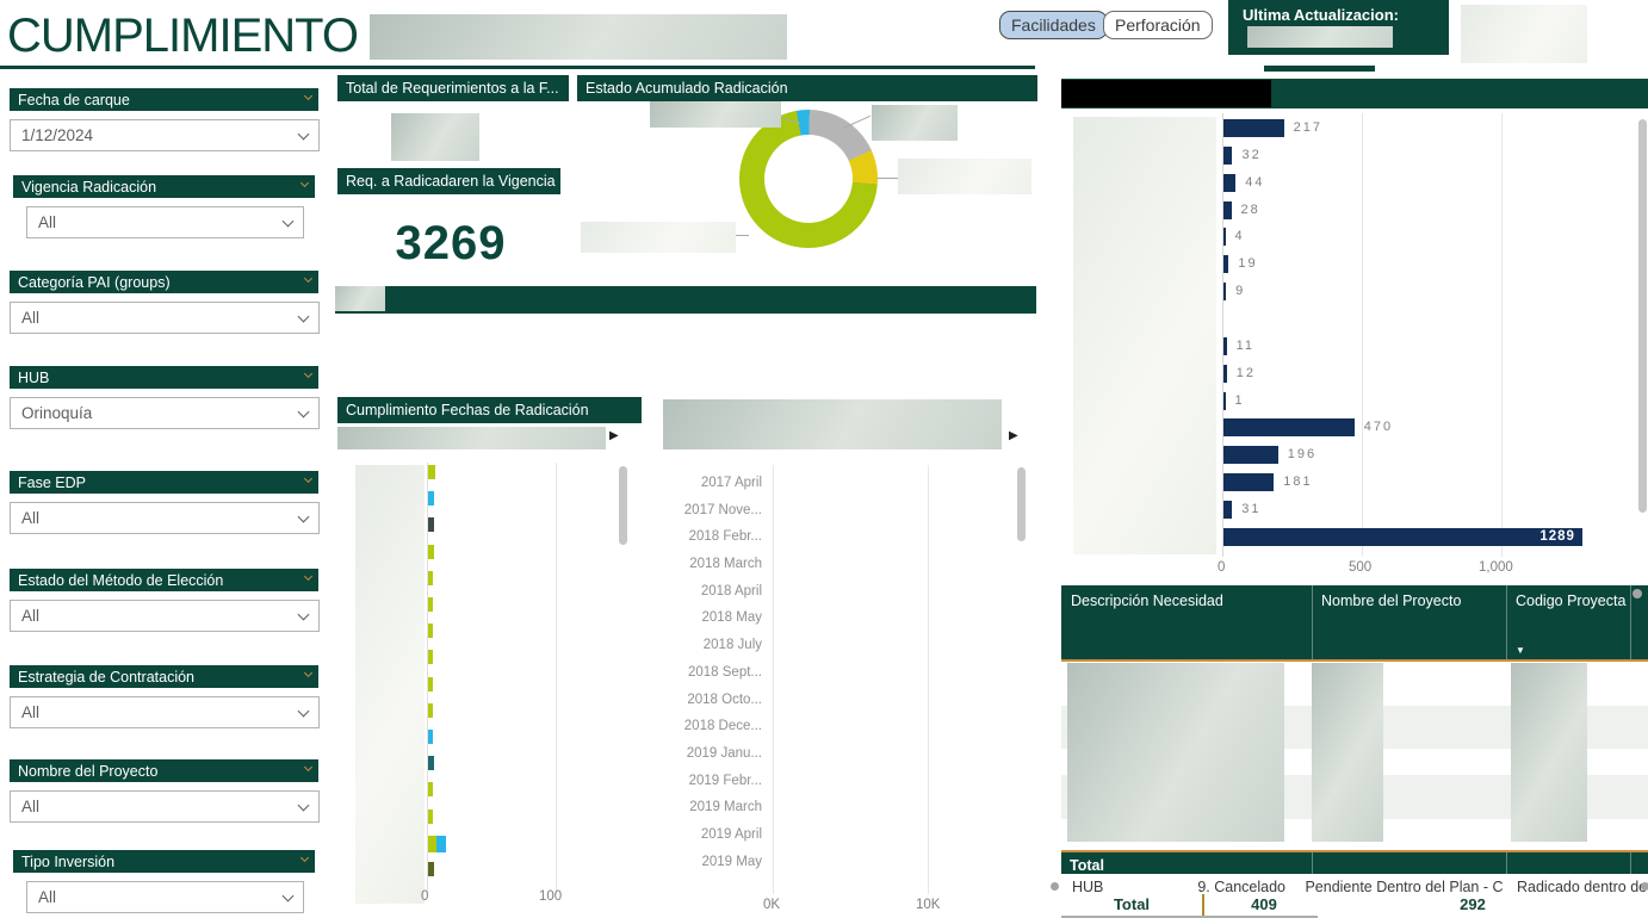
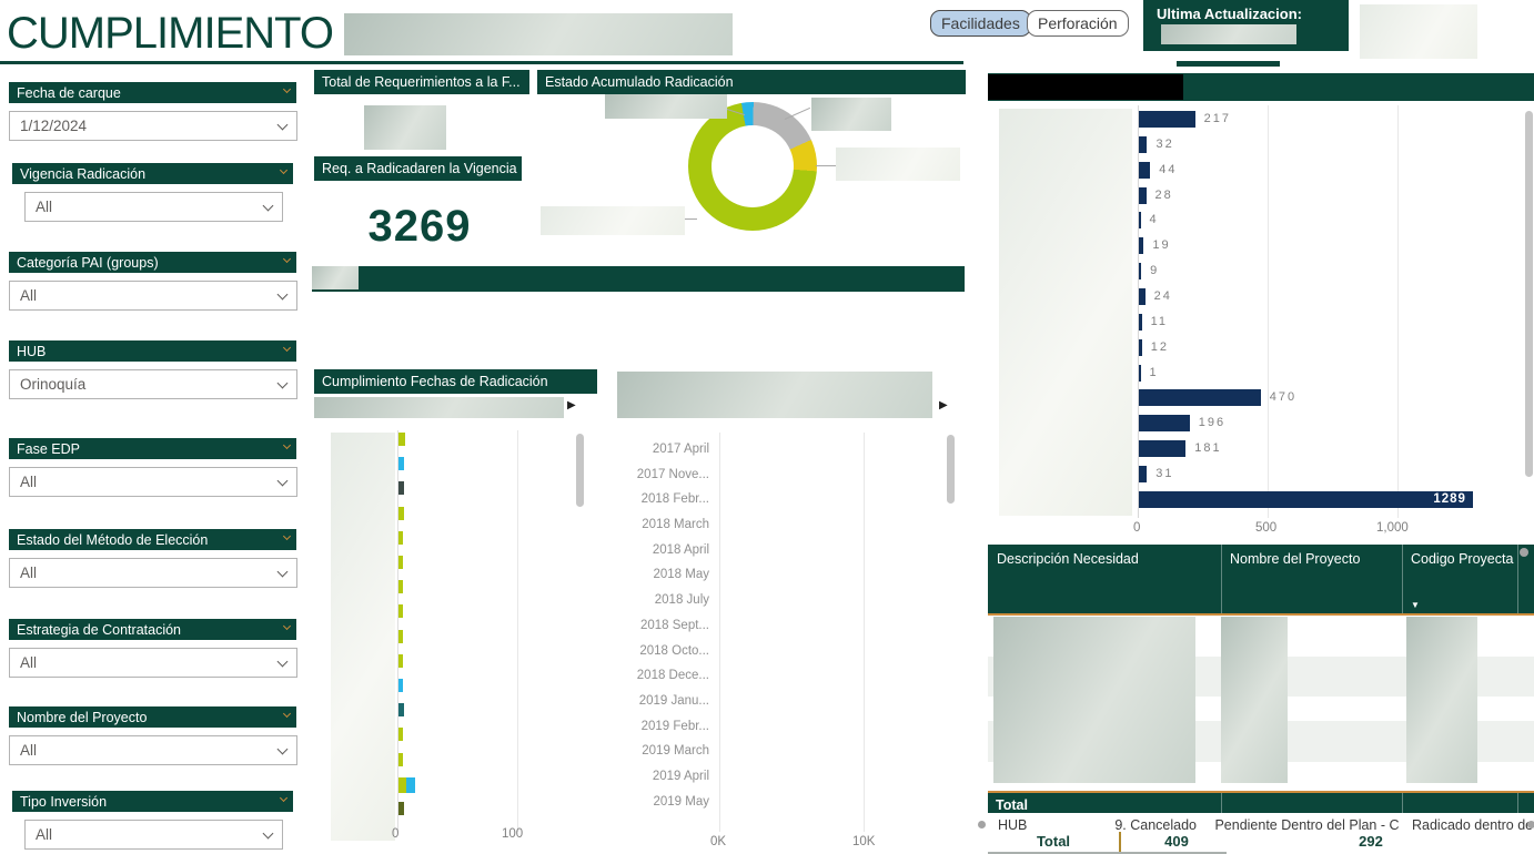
  CUMPLIMIENTO
  Facilidades
  Perforación
  Ultima Actualizacion:
  Fecha de carque
  1/12/2024
  Vigencia Radicación
  All
  Categoría PAI (groups)
  All
  HUB
  Orinoquía
  Fase EDP
  All
  Estado del Método de Elección
  All
  Estrategia de Contratación
  All
  Nombre del Proyecto
  All
  Tipo Inversión
  All
  Total de Requerimientos a la F...
  Req. a Radicadaren la Vigencia
  3269
  Estado Acumulado Radicación
  Cumplimiento Fechas de Radicación
  ▶
  0
  100
  ▶
  2017 April
  2017 Nove...
  2018 Febr...
  2018 March
  2018 April
  2018 May
  2018 July
  2018 Sept...
  2018 Octo...
  2018 Dece...
  2019 Janu...
  2019 Febr...
  2019 March
  2019 April
  2019 May
  0K
  10K
  217
  32
  44
  28
  4
  19
  9
+ 24
  11
  12
  1
  470
  196
  181
  31
  1289
  0
  500
  1,000
  Descripción Necesidad
  Nombre del Proyecto
  Codigo Proyecta
  ▼
  Total
  HUB
  9. Cancelado
  Pendiente Dentro del Plan - C
  Radicado dentro d
  Total
  409
  292
